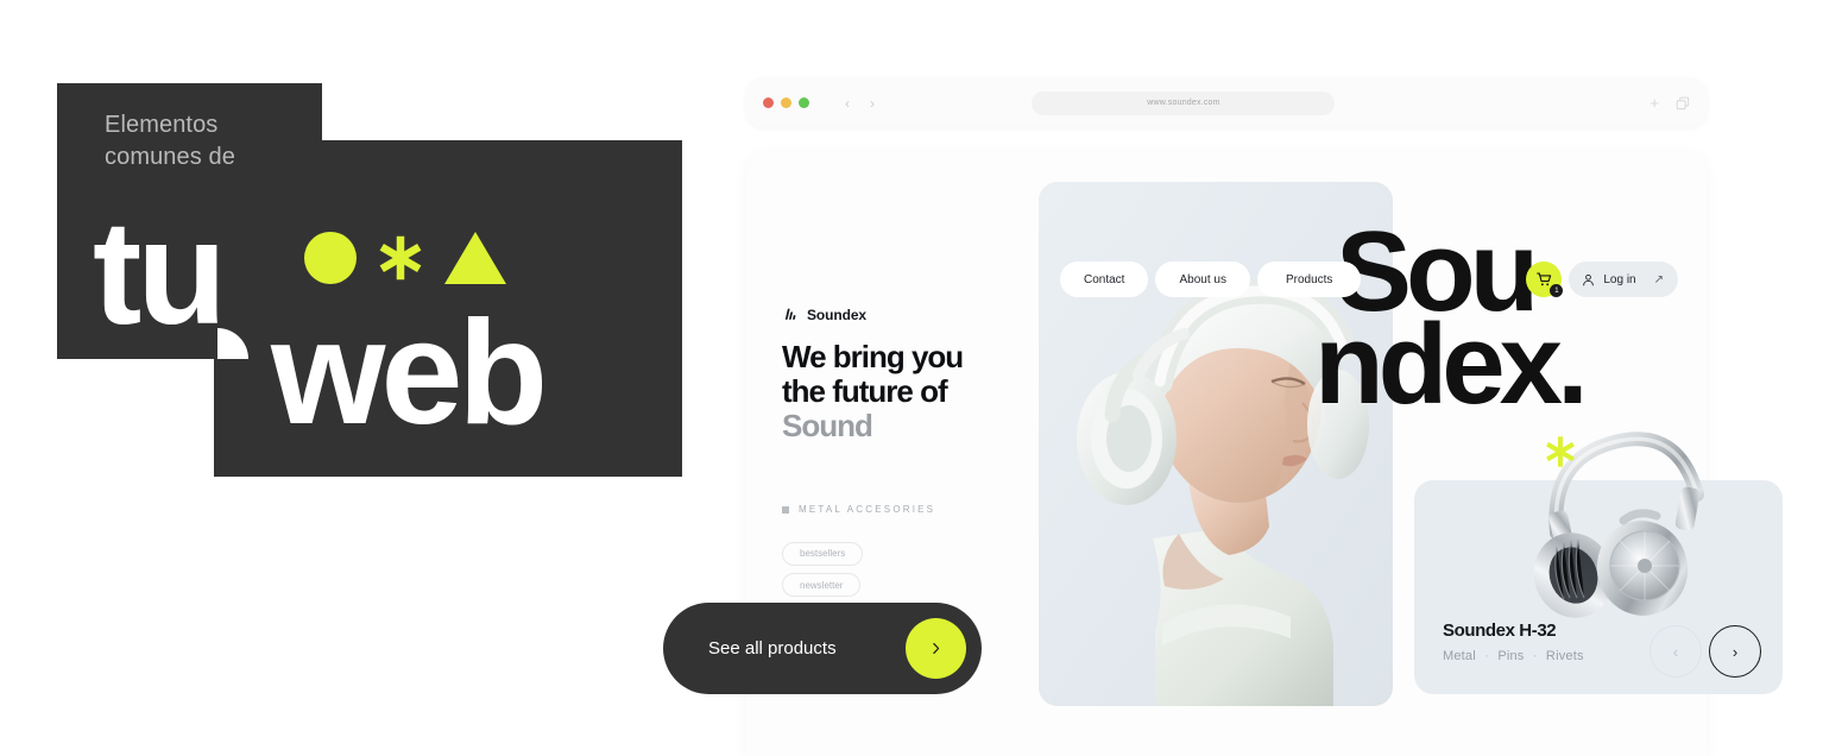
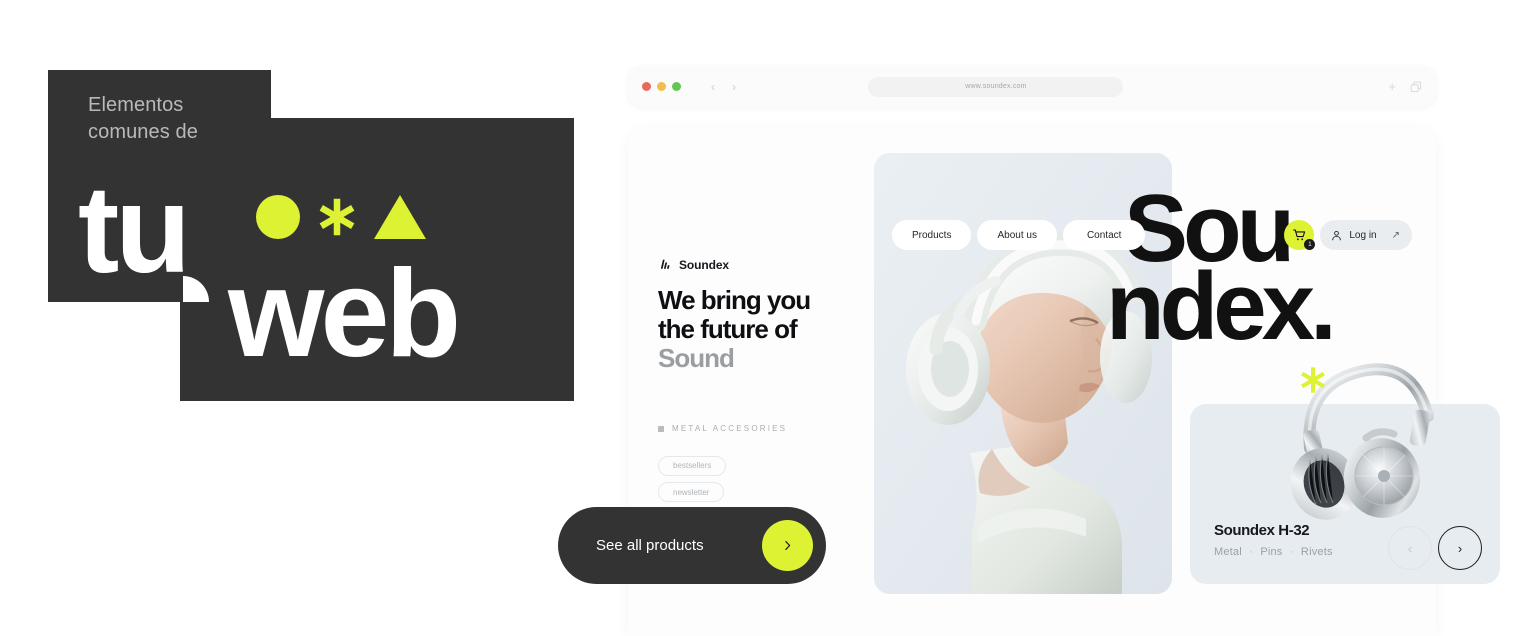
  Elementos
  comunes de
  tu
  web
  ‹
  ›
  +
  Sou
  ndex.
- Contact
+ Products
  About us
- Products
+ Contact
  Log in
  ↗
  Soundex
  We bring you
  the future of
  Sound
  METAL ACCESORIES
  bestsellers
  newsletter
  See all products
  Soundex H-32
  Metal Pins · Rivets
  ‹
  ›
